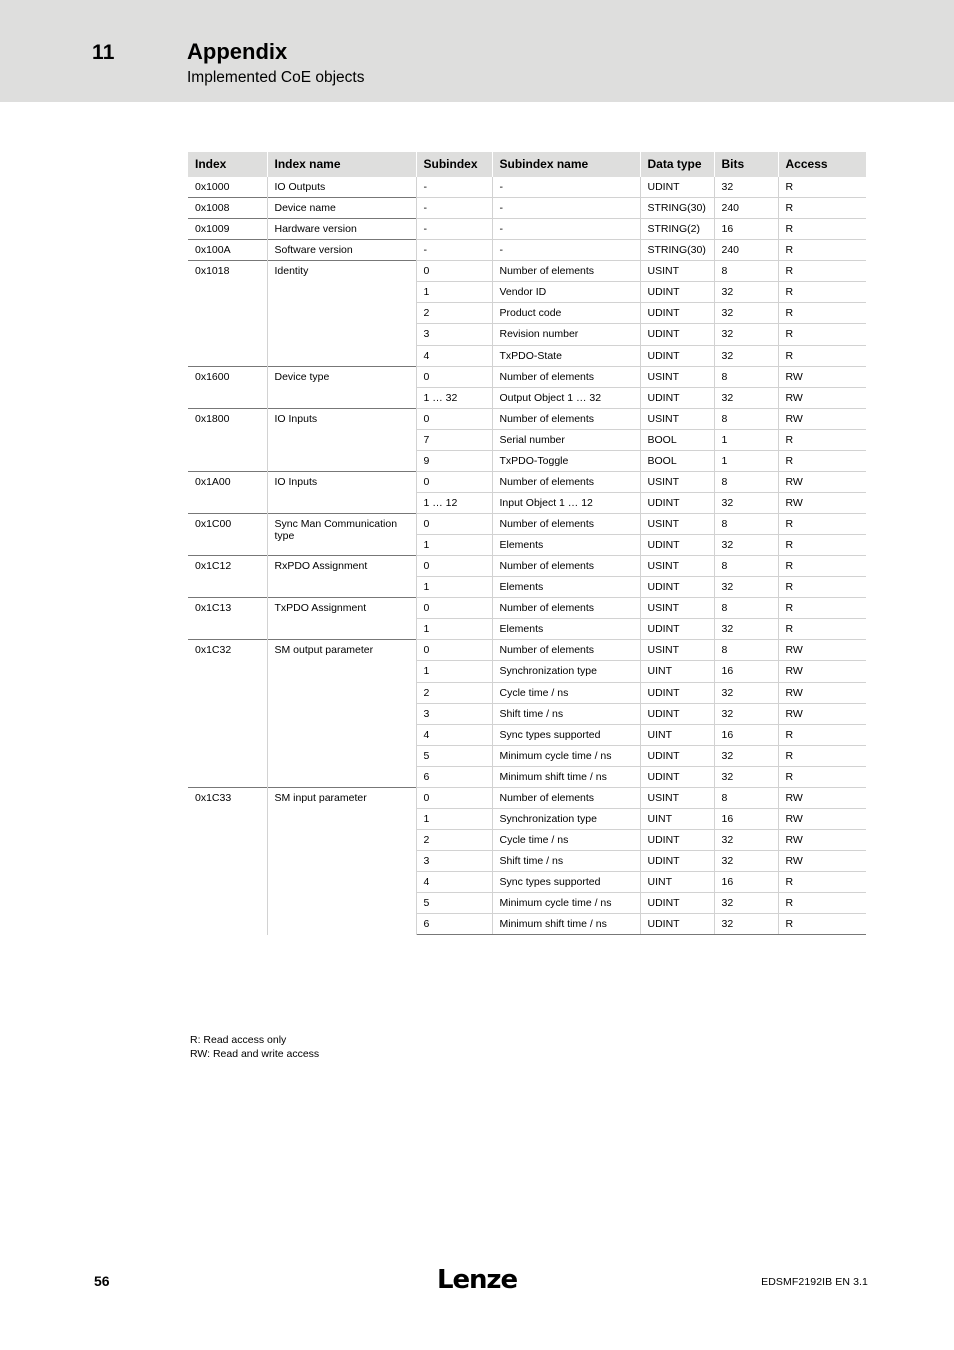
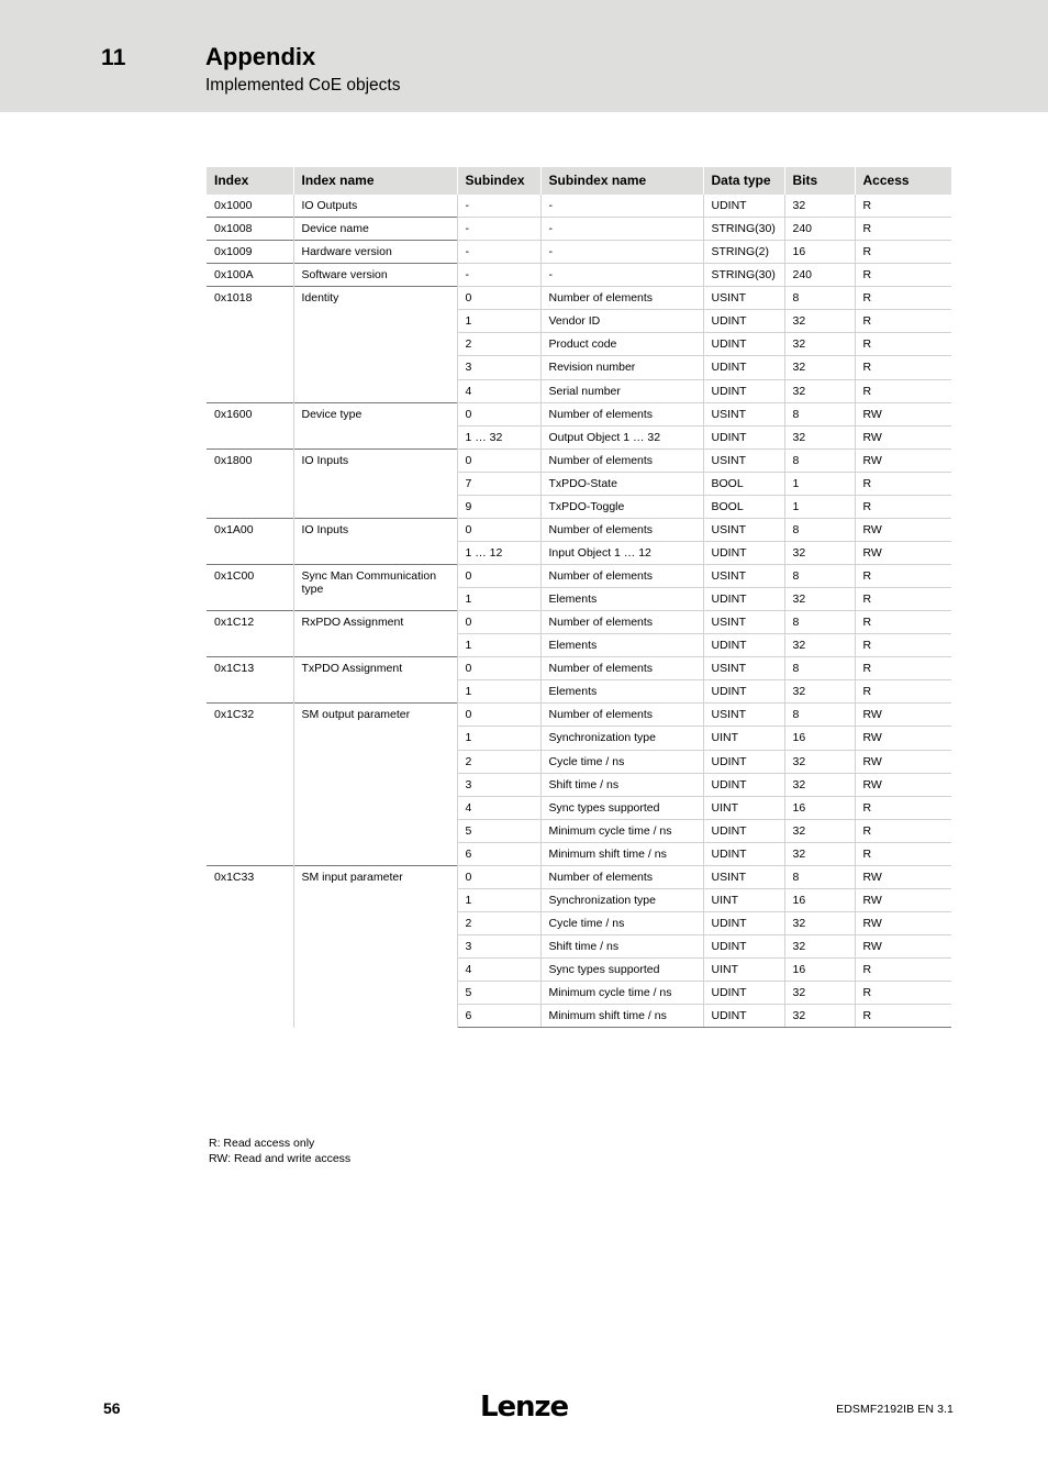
  11
  Appendix
  Implemented CoE objects
  Index	Index name	Subindex	Subindex name	Data type	Bits	Access
  0x1000	IO Outputs	-	-	UDINT	32	R
  0x1008	Device name	-	-	STRING(30)	240	R
  0x1009	Hardware version	-	-	STRING(2)	16	R
  0x100A	Software version	-	-	STRING(30)	240	R
  0x1018	Identity	0	Number of elements	USINT	8	R
  1	Vendor ID	UDINT	32	R
  2	Product code	UDINT	32	R
  3	Revision number	UDINT	32	R
- 4	TxPDO-State	UDINT	32	R
+ 4	Serial number	UDINT	32	R
  0x1600	Device type	0	Number of elements	USINT	8	RW
  1 … 32	Output Object 1 … 32	UDINT	32	RW
  0x1800	IO Inputs	0	Number of elements	USINT	8	RW
- 7	Serial number	BOOL	1	R
+ 7	TxPDO-State	BOOL	1	R
  9	TxPDO-Toggle	BOOL	1	R
  0x1A00	IO Inputs	0	Number of elements	USINT	8	RW
  1 … 12	Input Object 1 … 12	UDINT	32	RW
  0x1C00	Sync Man Communication type	0	Number of elements	USINT	8	R
  1	Elements	UDINT	32	R
  0x1C12	RxPDO Assignment	0	Number of elements	USINT	8	R
  1	Elements	UDINT	32	R
  0x1C13	TxPDO Assignment	0	Number of elements	USINT	8	R
  1	Elements	UDINT	32	R
  0x1C32	SM output parameter	0	Number of elements	USINT	8	RW
  1	Synchronization type	UINT	16	RW
  2	Cycle time / ns	UDINT	32	RW
  3	Shift time / ns	UDINT	32	RW
  4	Sync types supported	UINT	16	R
  5	Minimum cycle time / ns	UDINT	32	R
  6	Minimum shift time / ns	UDINT	32	R
  0x1C33	SM input parameter	0	Number of elements	USINT	8	RW
  1	Synchronization type	UINT	16	RW
  2	Cycle time / ns	UDINT	32	RW
  3	Shift time / ns	UDINT	32	RW
  4	Sync types supported	UINT	16	R
  5	Minimum cycle time / ns	UDINT	32	R
  6	Minimum shift time / ns	UDINT	32	R
  R: Read access only
  RW: Read and write access
  56
  Lenze
  EDSMF2192IB EN 3.1
